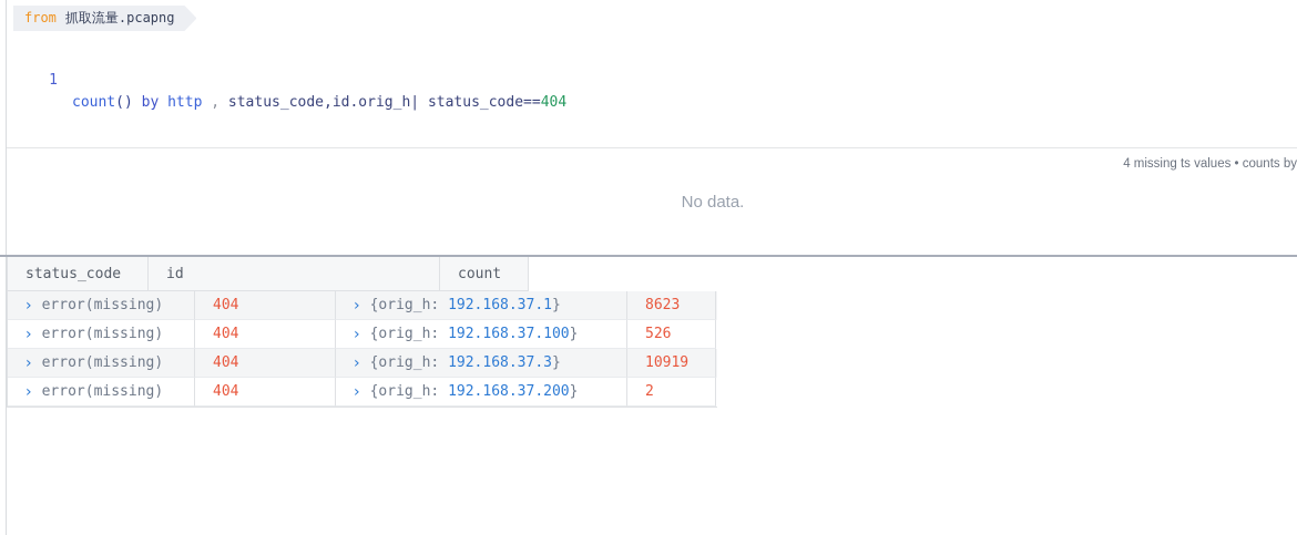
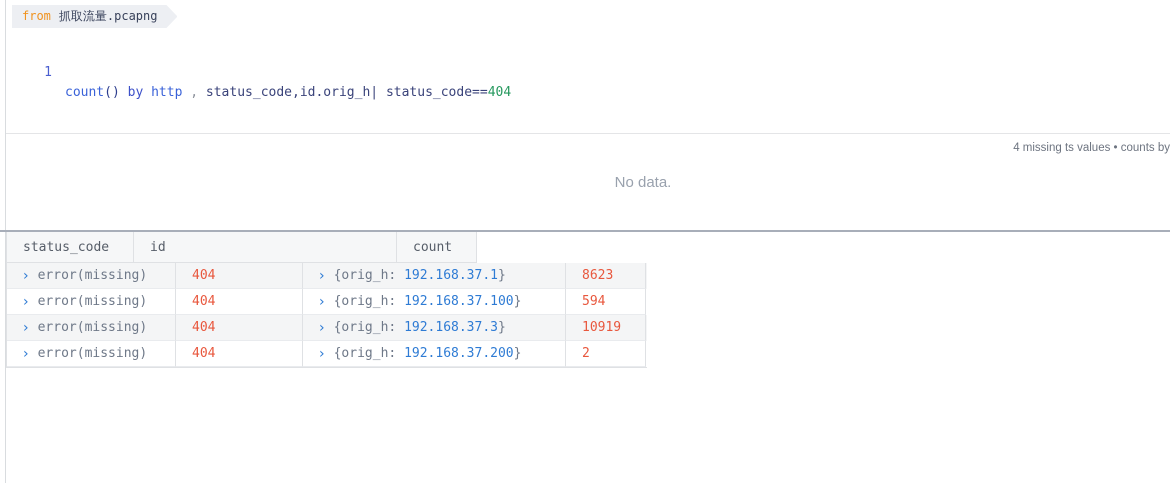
  from
  抓取流量.pcapng
  1
  count() by http , status_code,id.orig_h| status_code==404
  4 missing ts values • counts by
  No data.
  status_code
  id
  count
  ›
  error(missing)
  404
  ›
  {orig_h:
  192.168.37.1
  }
  8623
  ›
  error(missing)
  404
  ›
  {orig_h:
  192.168.37.100
  }
- 526
+ 594
  ›
  error(missing)
  404
  ›
  {orig_h:
  192.168.37.3
  }
  10919
  ›
  error(missing)
  404
  ›
  {orig_h:
  192.168.37.200
  }
  2
